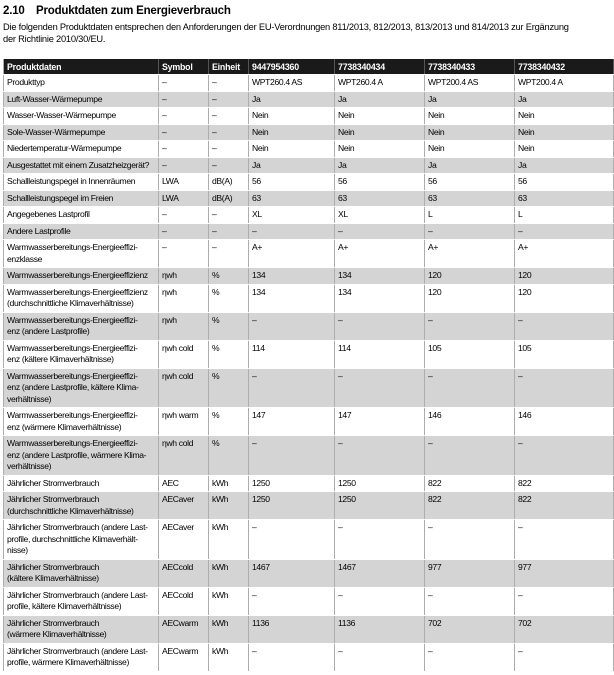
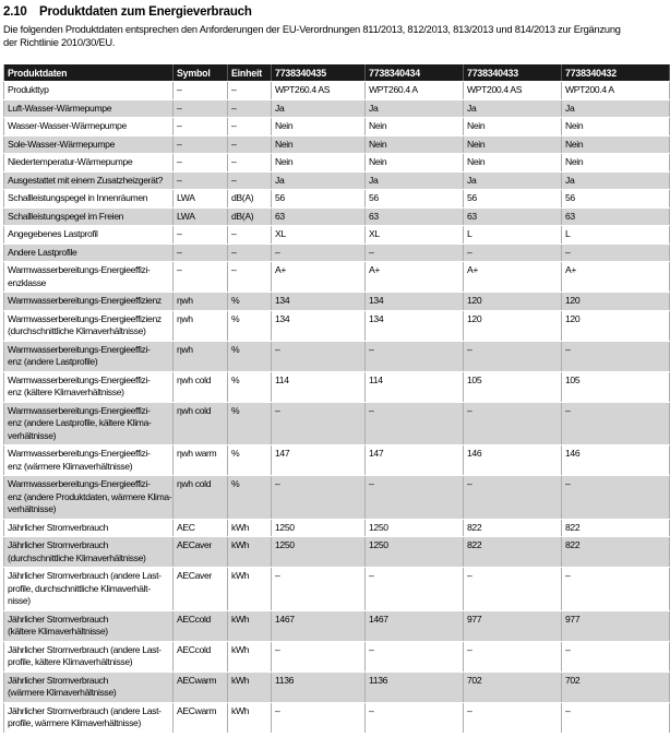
  2.10
  Produktdaten zum Energieverbrauch
  Die folgenden Produktdaten entsprechen den Anforderungen der EU-Verordnungen 811/2013, 812/2013, 813/2013 und 814/2013 zur Ergänzung
  der Richtlinie 2010/30/EU.
- Produktdaten	Symbol	Einheit	9447954360	7738340434	7738340433	7738340432
+ Produktdaten	Symbol	Einheit	7738340435	7738340434	7738340433	7738340432
  Produkttyp	–	–	WPT260.4 AS	WPT260.4 A	WPT200.4 AS	WPT200.4 A
  Luft-Wasser-Wärmepumpe	–	–	Ja	Ja	Ja	Ja
  Wasser-Wasser-Wärmepumpe	–	–	Nein	Nein	Nein	Nein
  Sole-Wasser-Wärmepumpe	–	–	Nein	Nein	Nein	Nein
  Niedertemperatur-Wärmepumpe	–	–	Nein	Nein	Nein	Nein
  Ausgestattet mit einem Zusatzheizgerät?	–	–	Ja	Ja	Ja	Ja
  Schallleistungspegel in Innenräumen	LWA	dB(A)	56	56	56	56
  Schallleistungspegel im Freien	LWA	dB(A)	63	63	63	63
  Angegebenes Lastprofil	–	–	XL	XL	L	L
  Andere Lastprofile	–	–	–	–	–	–
  Warmwasserbereitungs-Energieeffizi- enzklasse	–	–	A+	A+	A+	A+
  Warmwasserbereitungs-Energieeffizienz	ηwh	%	134	134	120	120
  Warmwasserbereitungs-Energieeffizienz (durchschnittliche Klimaverhältnisse)	ηwh	%	134	134	120	120
  Warmwasserbereitungs-Energieeffizi- enz (andere Lastprofile)	ηwh	%	–	–	–	–
  Warmwasserbereitungs-Energieeffizi- enz (kältere Klimaverhältnisse)	ηwh cold	%	114	114	105	105
  Warmwasserbereitungs-Energieeffizi- enz (andere Lastprofile, kältere Klima- verhältnisse)	ηwh cold	%	–	–	–	–
  Warmwasserbereitungs-Energieeffizi- enz (wärmere Klimaverhältnisse)	ηwh warm	%	147	147	146	146
- Warmwasserbereitungs-Energieeffizi- enz (andere Lastprofile, wärmere Klima- verhältnisse)	ηwh cold	%	–	–	–	–
+ Warmwasserbereitungs-Energieeffizi- enz (andere Produktdaten, wärmere Klima- verhältnisse)	ηwh cold	%	–	–	–	–
  Jährlicher Stromverbrauch	AEC	kWh	1250	1250	822	822
  Jährlicher Stromverbrauch (durchschnittliche Klimaverhältnisse)	AECaver	kWh	1250	1250	822	822
  Jährlicher Stromverbrauch (andere Last- profile, durchschnittliche Klimaverhält- nisse)	AECaver	kWh	–	–	–	–
  Jährlicher Stromverbrauch (kältere Klimaverhältnisse)	AECcold	kWh	1467	1467	977	977
  Jährlicher Stromverbrauch (andere Last- profile, kältere Klimaverhältnisse)	AECcold	kWh	–	–	–	–
  Jährlicher Stromverbrauch (wärmere Klimaverhältnisse)	AECwarm	kWh	1136	1136	702	702
  Jährlicher Stromverbrauch (andere Last- profile, wärmere Klimaverhältnisse)	AECwarm	kWh	–	–	–	–
